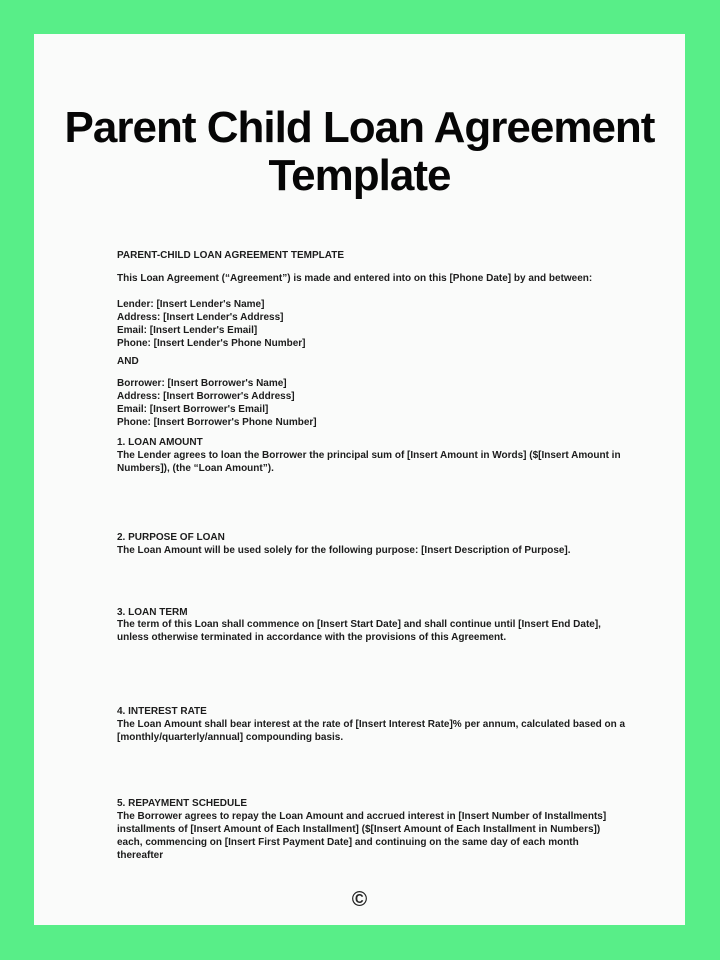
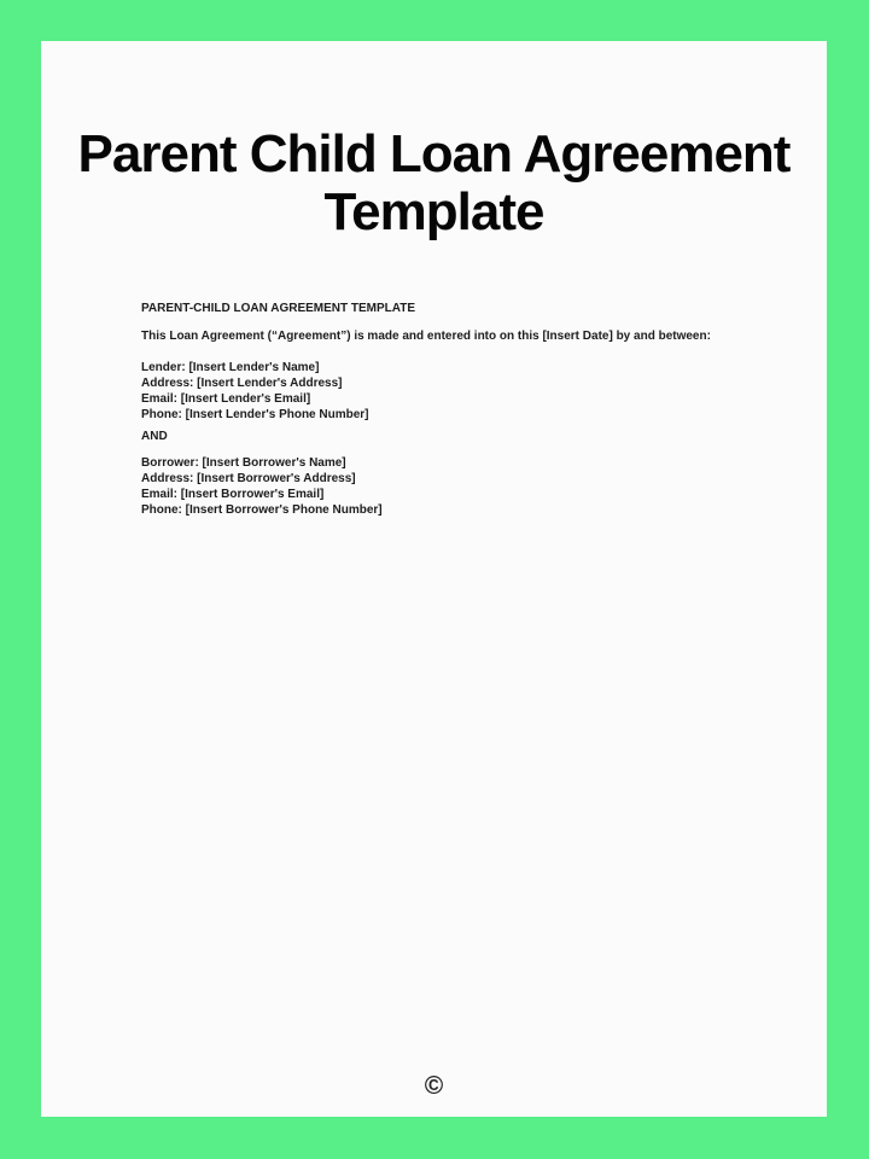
  Parent Child Loan Agreement
  Template
  PARENT-CHILD LOAN AGREEMENT TEMPLATE
- This Loan Agreement (“Agreement”) is made and entered into on this [Phone Date] by and between:
+ This Loan Agreement (“Agreement”) is made and entered into on this [Insert Date] by and between:
  Lender: [Insert Lender's Name]
  Address: [Insert Lender's Address]
  Email: [Insert Lender's Email]
  Phone: [Insert Lender's Phone Number]
  AND
  Borrower: [Insert Borrower's Name]
  Address: [Insert Borrower's Address]
  Email: [Insert Borrower's Email]
  Phone: [Insert Borrower's Phone Number]
- 1. LOAN AMOUNT
- The Lender agrees to loan the Borrower the principal sum of [Insert Amount in Words] ($[Insert Amount in
- Numbers]), (the “Loan Amount”).
- 2. PURPOSE OF LOAN
- The Loan Amount will be used solely for the following purpose: [Insert Description of Purpose].
- 3. LOAN TERM
- The term of this Loan shall commence on [Insert Start Date] and shall continue until [Insert End Date],
- unless otherwise terminated in accordance with the provisions of this Agreement.
- 4. INTEREST RATE
- The Loan Amount shall bear interest at the rate of [Insert Interest Rate]% per annum, calculated based on a
- [monthly/quarterly/annual] compounding basis.
- 5. REPAYMENT SCHEDULE
- The Borrower agrees to repay the Loan Amount and accrued interest in [Insert Number of Installments]
- installments of [Insert Amount of Each Installment] ($[Insert Amount of Each Installment in Numbers])
- each, commencing on [Insert First Payment Date] and continuing on the same day of each month thereafter
  ©
